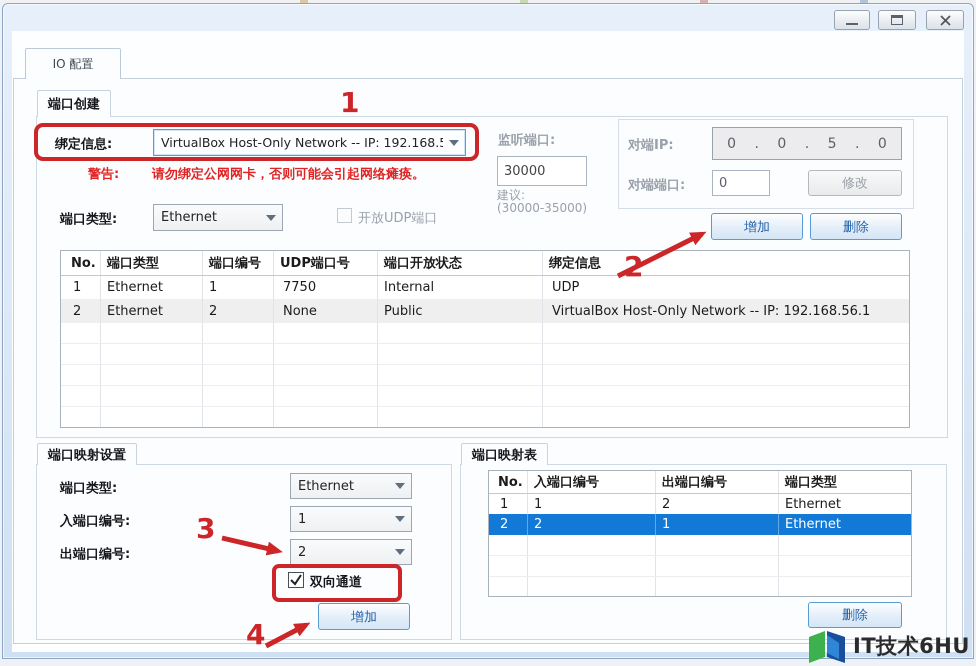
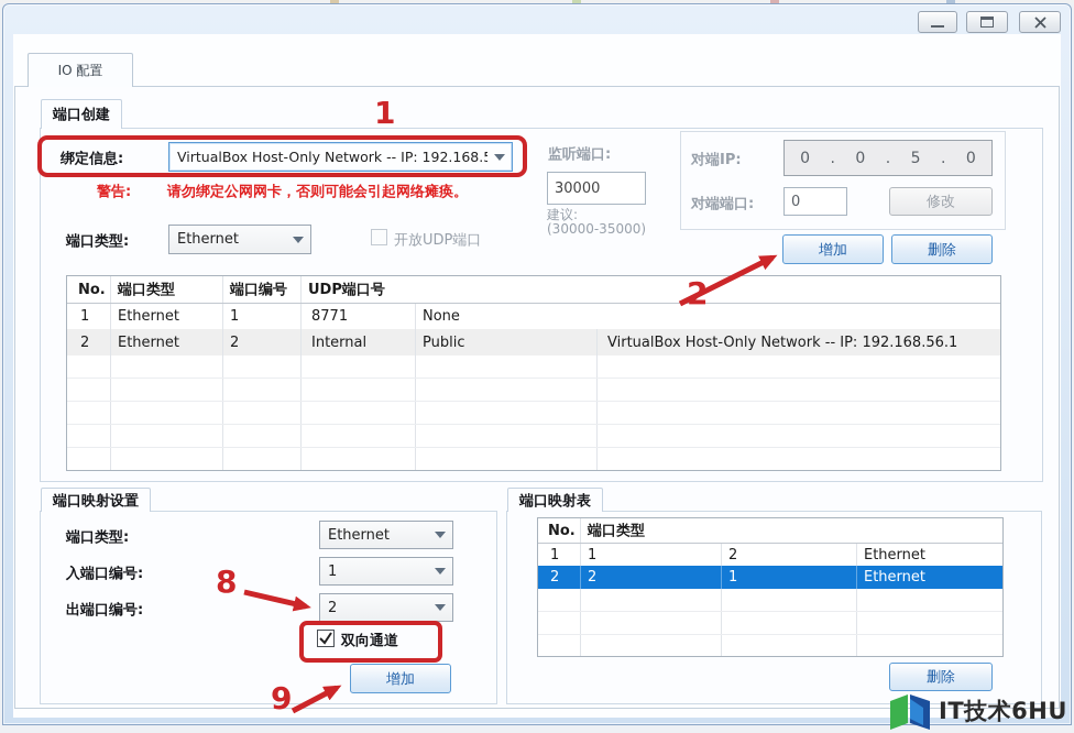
  IO 配置
  端口创建
  绑定信息:
  VirtualBox Host-Only Network -- IP: 192.168.
  警告:
  请勿绑定公网网卡，否则可能会引起网络瘫痪。
  端口类型:
  Ethernet
  开放UDP端口
  监听端口:
  30000
  建议:
  (30000-35000)
  对端IP:
  0 . 0 . 5 . 0
  对端端口:
  0
  修改
  增加
  删除
  No.
  端口类型
  端口编号
  UDP端口号
- 端口开放状态
- 绑定信息
  1
  Ethernet
  1
- 7750
+ 8771
- Internal
+ None
- UDP
  2
  Ethernet
  2
- None
+ Internal
  Public
  VirtualBox Host-Only Network -- IP: 192.168.56.1
  端口映射设置
  端口类型:
  Ethernet
  入端口编号:
  1
  出端口编号:
  2
  双向通道
  增加
  端口映射表
  No.
- 入端口编号
- 出端口编号
  端口类型
  1
  1
  2
  Ethernet
  2
  2
  1
  Ethernet
  删除
  1
- 3
+ 8
- 4
+ 9
  IT技术6HU
